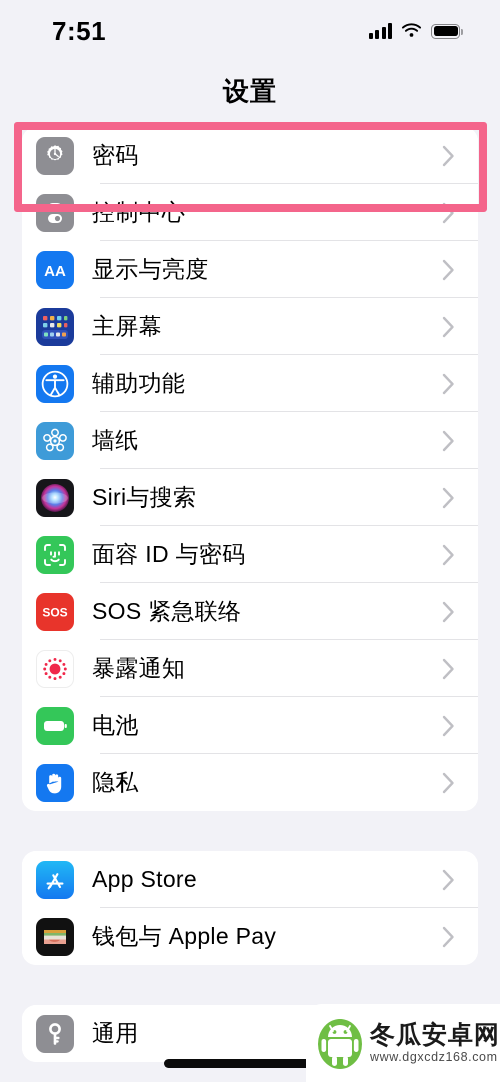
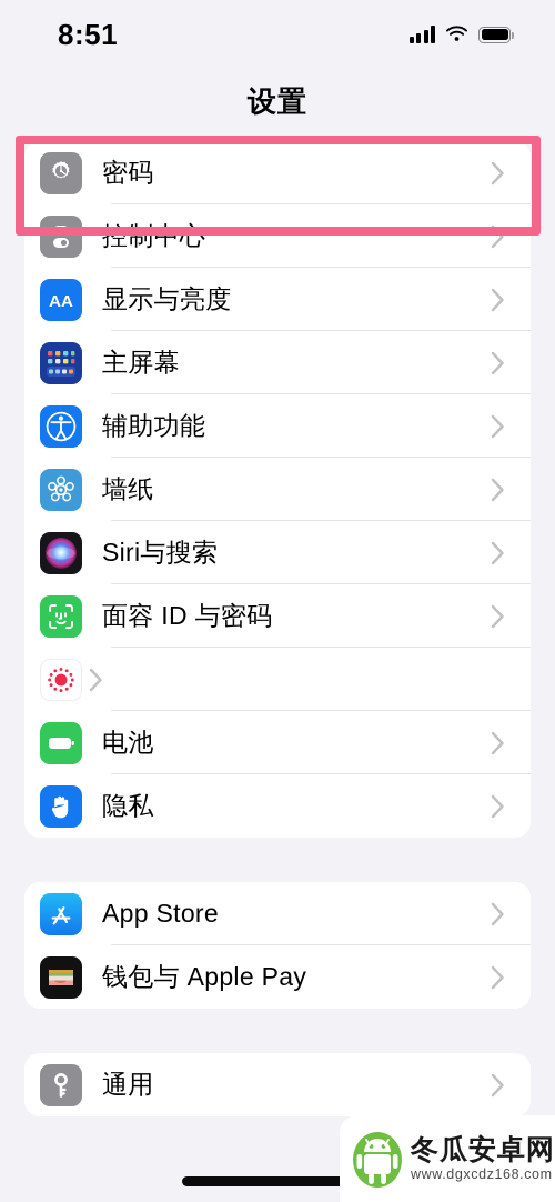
- 7:51
+ 8:51
  设置
  密码
  控制中心
  AA
  显示与亮度
  主屏幕
  辅助功能
  墙纸
  Siri与搜索
  面容 ID 与密码
- SOS
- SOS 紧急联络
- 暴露通知
  电池
  隐私
  App Store
  钱包与 Apple Pay
  通用
  冬瓜安卓网
  www.dgxcdz168.com
